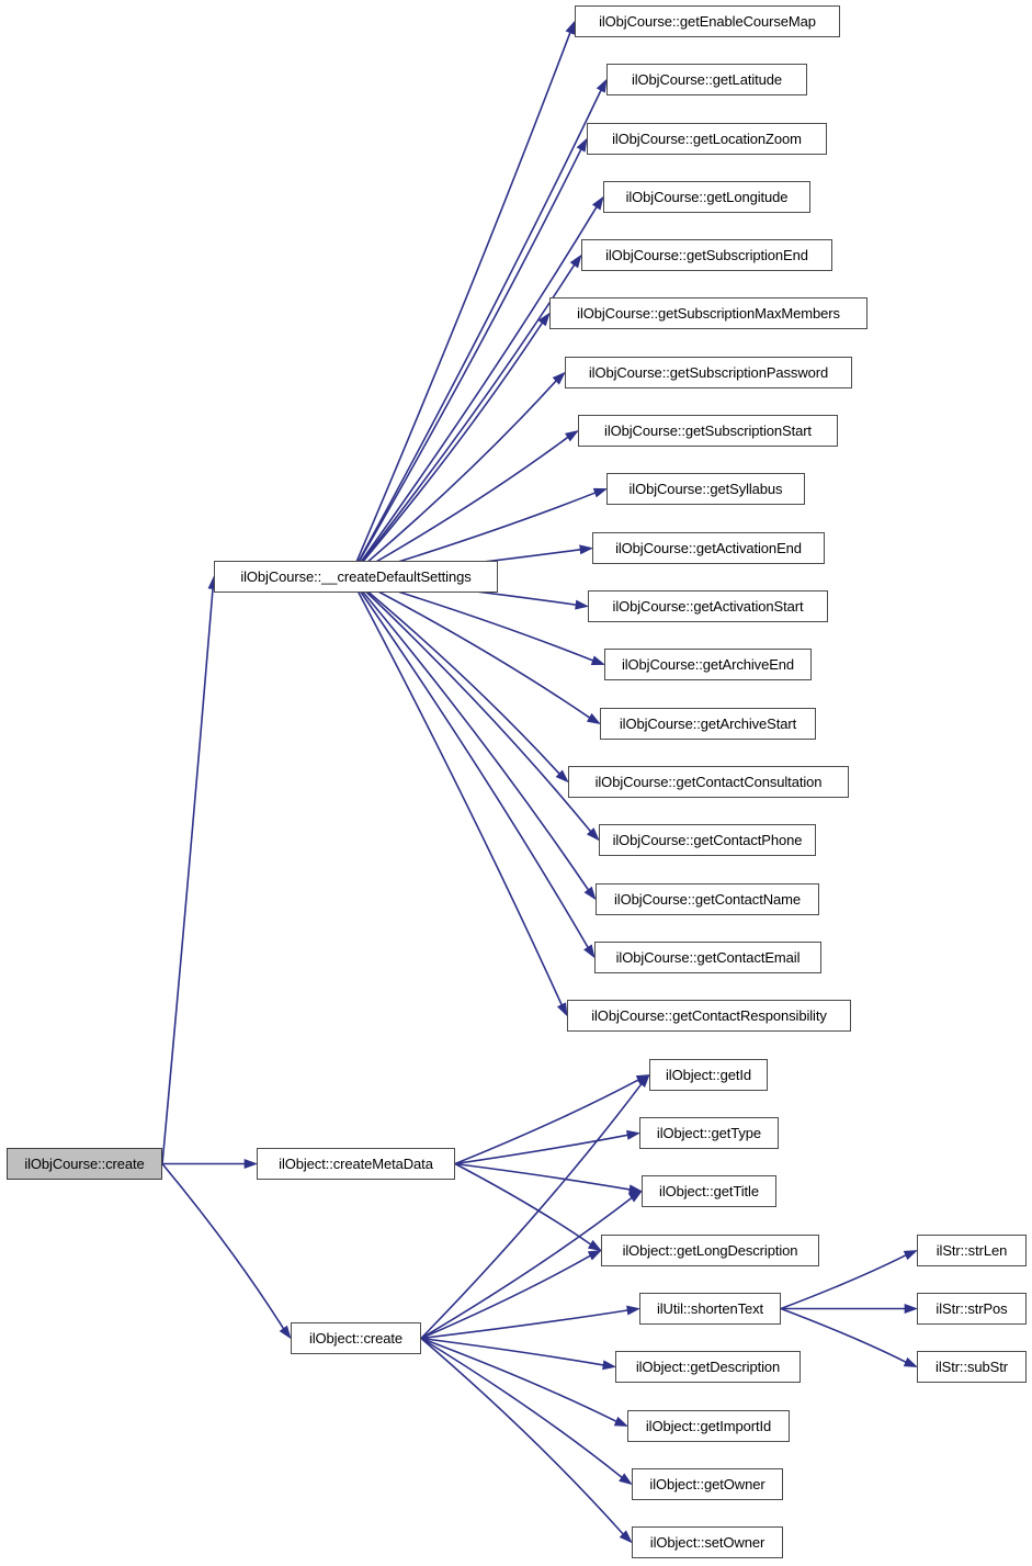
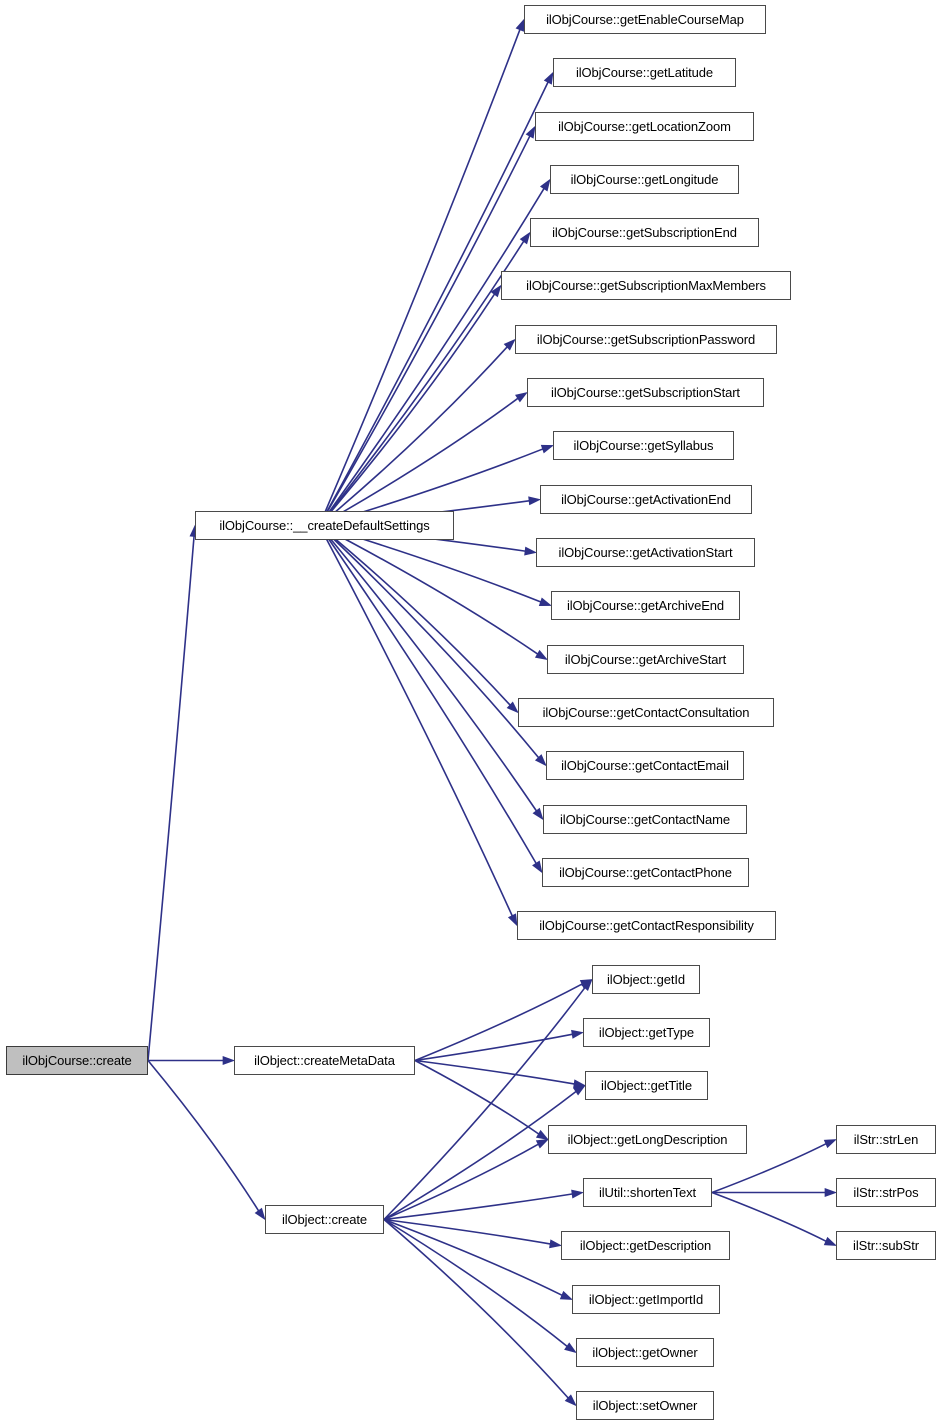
  ilObjCourse::create
  ilObjCourse::__createDefaultSettings
  ilObject::createMetaData
  ilObject::create
  ilObjCourse::getEnableCourseMap
  ilObjCourse::getLatitude
  ilObjCourse::getLocationZoom
  ilObjCourse::getLongitude
  ilObjCourse::getSubscriptionEnd
  ilObjCourse::getSubscriptionMaxMembers
  ilObjCourse::getSubscriptionPassword
  ilObjCourse::getSubscriptionStart
  ilObjCourse::getSyllabus
  ilObjCourse::getActivationEnd
  ilObjCourse::getActivationStart
  ilObjCourse::getArchiveEnd
  ilObjCourse::getArchiveStart
  ilObjCourse::getContactConsultation
- ilObjCourse::getContactPhone
+ ilObjCourse::getContactEmail
  ilObjCourse::getContactName
- ilObjCourse::getContactEmail
+ ilObjCourse::getContactPhone
  ilObjCourse::getContactResponsibility
  ilObject::getId
  ilObject::getType
  ilObject::getTitle
  ilObject::getLongDescription
  ilUtil::shortenText
  ilObject::getDescription
  ilObject::getImportId
  ilObject::getOwner
  ilObject::setOwner
  ilStr::strLen
  ilStr::strPos
  ilStr::subStr
